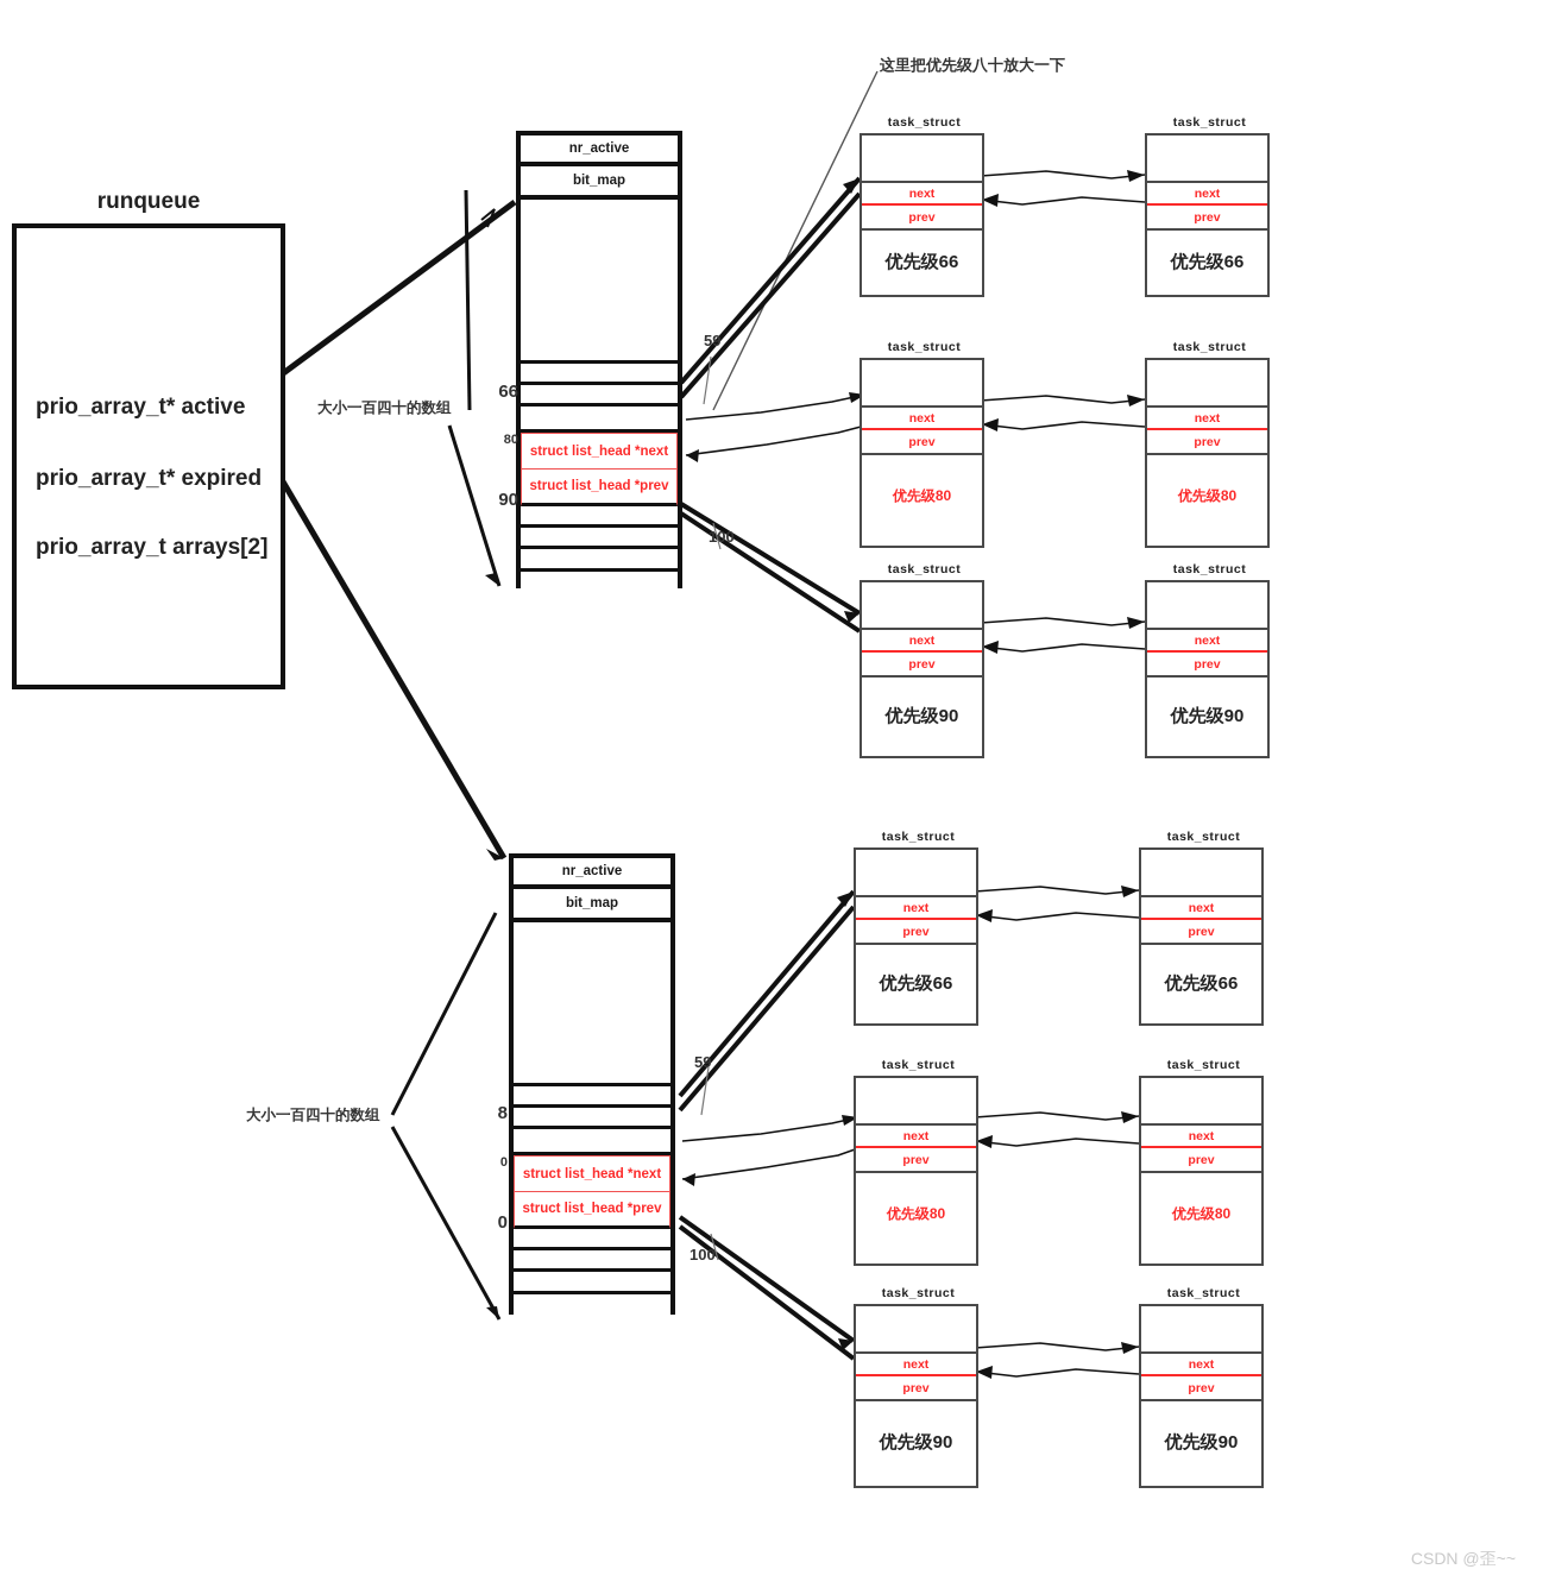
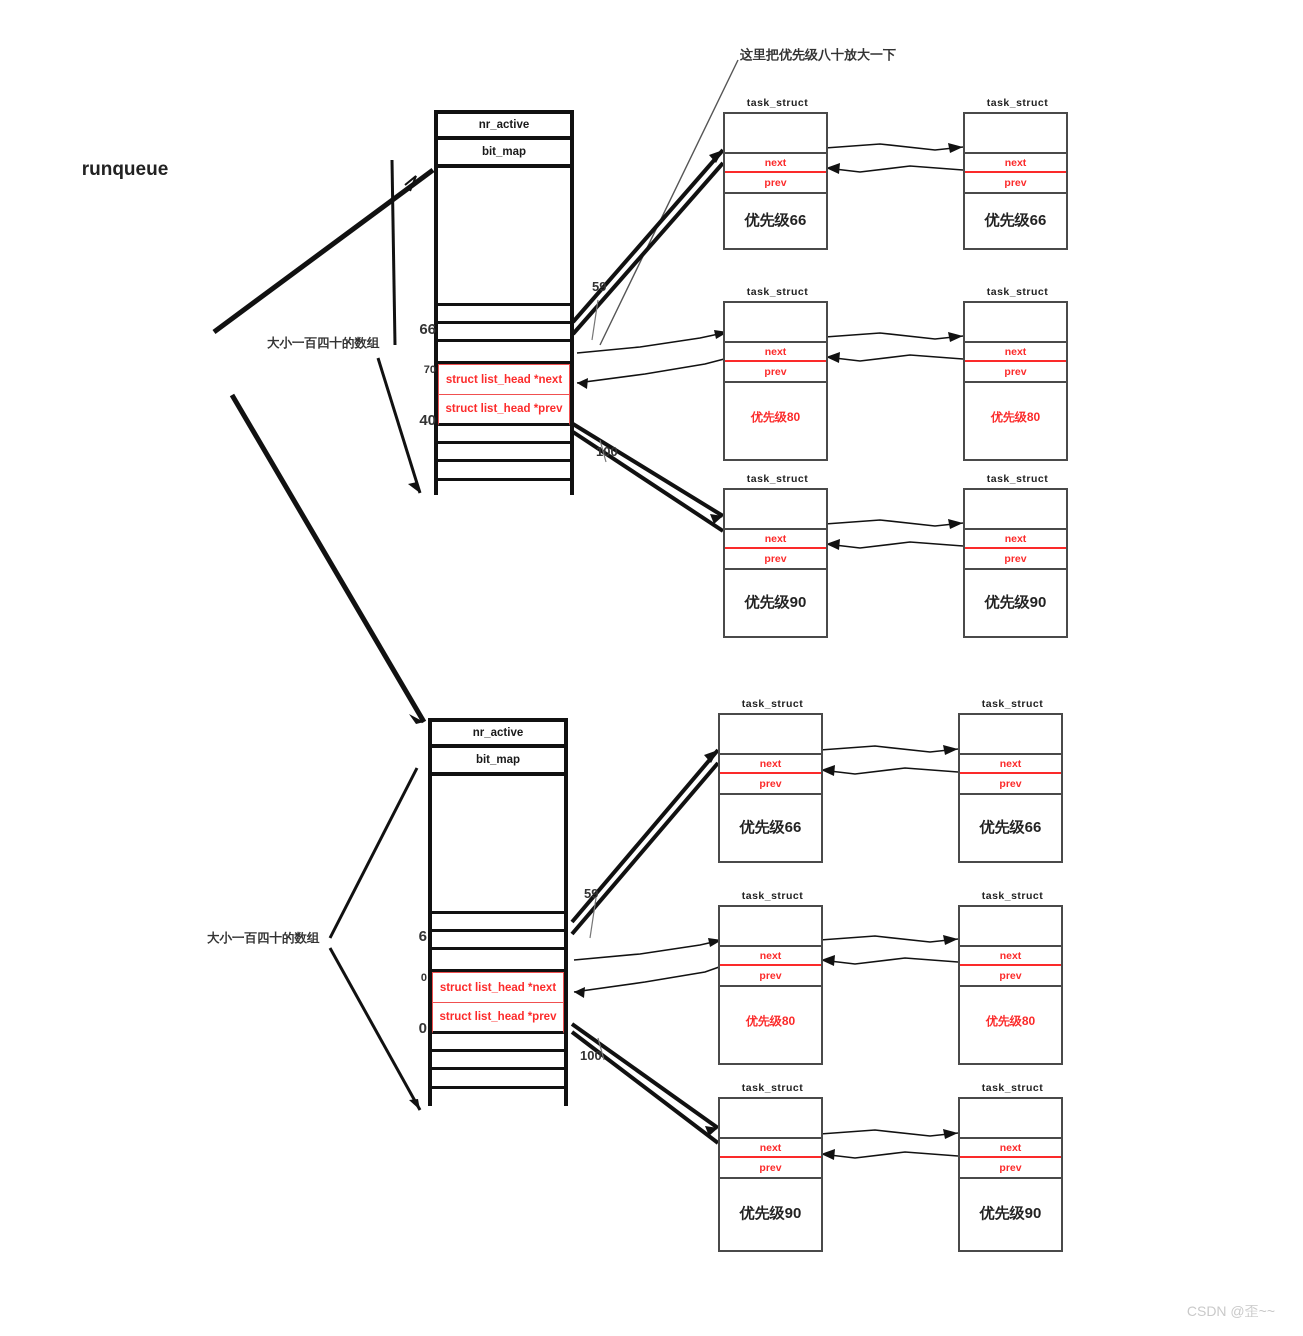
  runqueue
- prio_array_t* active
- prio_array_t* expired
- prio_array_t arrays[2]
  这里把优先级八十放大一下
  大小一百四十的数组
  大小一百四十的数组
  nr_active
  bit_map
  struct list_head *next
  struct list_head *prev
  66
- 80
+ 70
- 90
+ 40
  59
  100
  task_struct
  next
  prev
  优先级66
  task_struct
  next
  prev
  优先级66
  task_struct
  next
  prev
  优先级80
  task_struct
  next
  prev
  优先级80
  task_struct
  next
  prev
  优先级90
  task_struct
  next
  prev
  优先级90
  nr_active
  bit_map
  struct list_head *next
  struct list_head *prev
- 8
+ 6
  0
  0
  59
  100
  task_struct
  next
  prev
  优先级66
  task_struct
  next
  prev
  优先级66
  task_struct
  next
  prev
  优先级80
  task_struct
  next
  prev
  优先级80
  task_struct
  next
  prev
  优先级90
  task_struct
  next
  prev
  优先级90
  CSDN @歪~~
